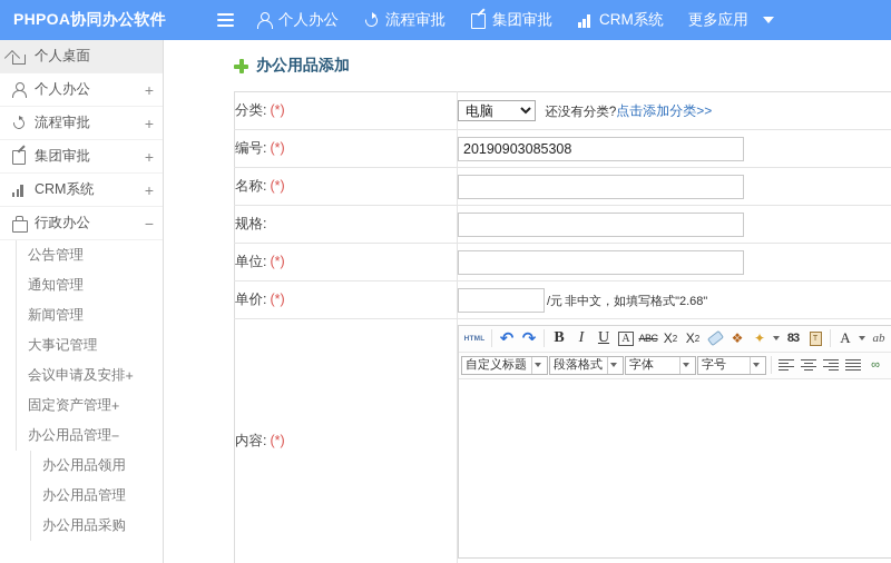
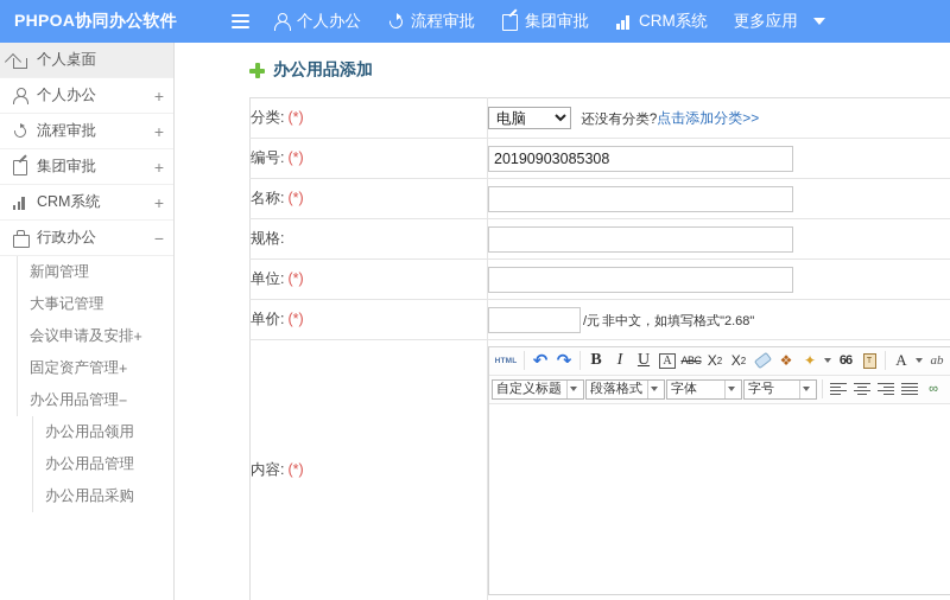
  PHPOA协同办公软件
  个人办公
  流程审批
  集团审批
  CRM系统
  更多应用
  个人桌面
  个人办公
  +
  流程审批
  +
  集团审批
  +
  CRM系统
  +
  行政办公
  −
- 公告管理
- 通知管理
  新闻管理
  大事记管理
  会议申请及安排
  +
  固定资产管理
  +
  办公用品管理
  −
  办公用品领用
  办公用品管理
  办公用品采购
  办公用品添加
  分类: (*)	电脑 还没有分类?点击添加分类>>
  编号: (*)	20190903085308
  名称: (*)
  规格:
  单位: (*)
  单价: (*)	/元 非中文，如填写格式"2.68"
- 内容: (*)	↶ ↷ B I U A ABC X2 X2 ❖ ✦ 83 A ab 自定义标题 段落格式 字体 字号 ∞
+ 内容: (*)	↶ ↷ B I U A ABC X2 X2 ❖ ✦ 66 A ab 自定义标题 段落格式 字体 字号 ∞
